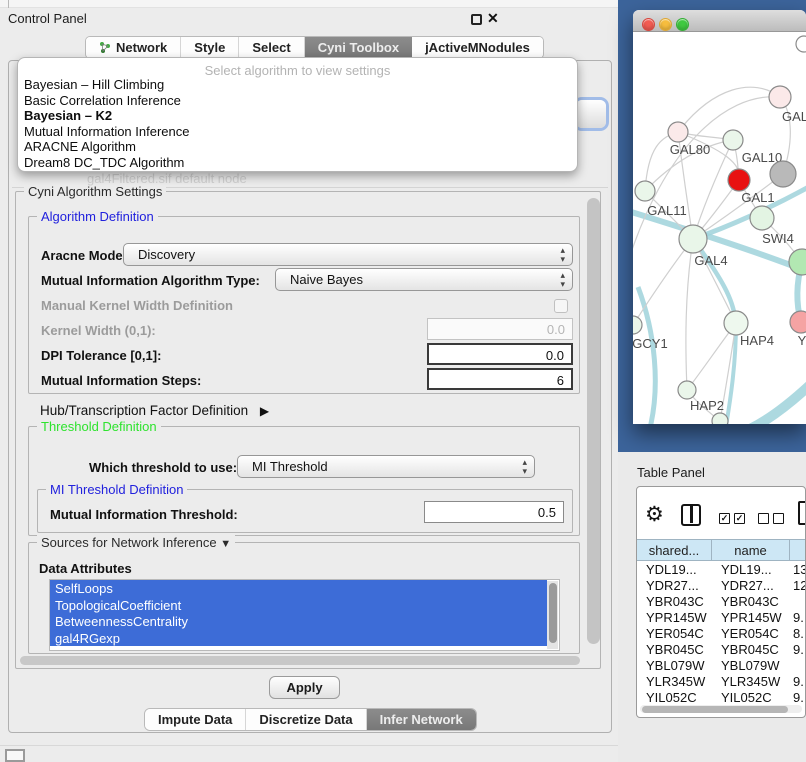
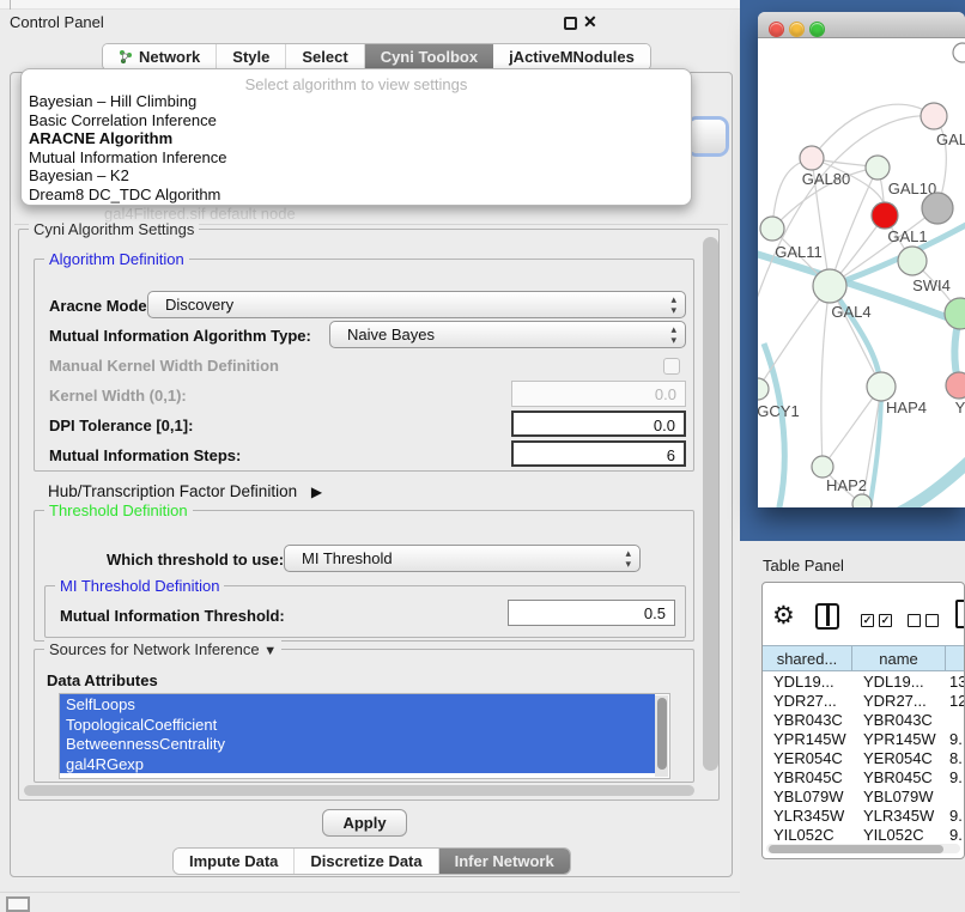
  Control Panel
  ✕
  Network
  Style
  Select
  Cyni Toolbox
  jActiveMNodules
  gal4Filtered.sif default node
  Cyni Algorithm Settings
  Algorithm Definition
  Aracne Mode
  Discovery
  ▴
  ▾
  Mutual Information Algorithm Type:
  Naive Bayes
  ▴
  ▾
  Manual Kernel Width Definition
  Kernel Width (0,1):
  0.0
  DPI Tolerance [0,1]:
  0.0
  Mutual Information Steps:
  6
  Hub/Transcription Factor Definition ▶
  Threshold Definition
  Which threshold to use:
  MI Threshold
  ▴
  ▾
  MI Threshold Definition
  Mutual Information Threshold:
  0.5
  Sources for Network Inference ▼
  Data Attributes
  SelfLoops
  TopologicalCoefficient
  BetweennessCentrality
  gal4RGexp
  Apply
  Impute Data
  Discretize Data
  Infer Network
  GAL
  GAL80
  GAL10
  GAL1
  GAL11
  SWI4
  GAL4
  GCY1
  HAP4
  Y
  HAP2
  Table Panel
  ⚙
  ✓
  ✓
  shared...
  name
  YDL19...
  YDL19...
  13
  YDR27...
  YDR27...
  12
  YBR043C
  YBR043C
  YPR145W
  YPR145W
  9.
  YER054C
  YER054C
  8.
  YBR045C
  YBR045C
  9.
  YBL079W
  YBL079W
  YLR345W
  YLR345W
  9.
  YIL052C
  YIL052C
  9.
  Select algorithm to view settings
  Bayesian – Hill Climbing
  Basic Correlation Inference
- Bayesian – K2
+ ARACNE Algorithm
  Mutual Information Inference
- ARACNE Algorithm
+ Bayesian – K2
  Dream8 DC_TDC Algorithm
